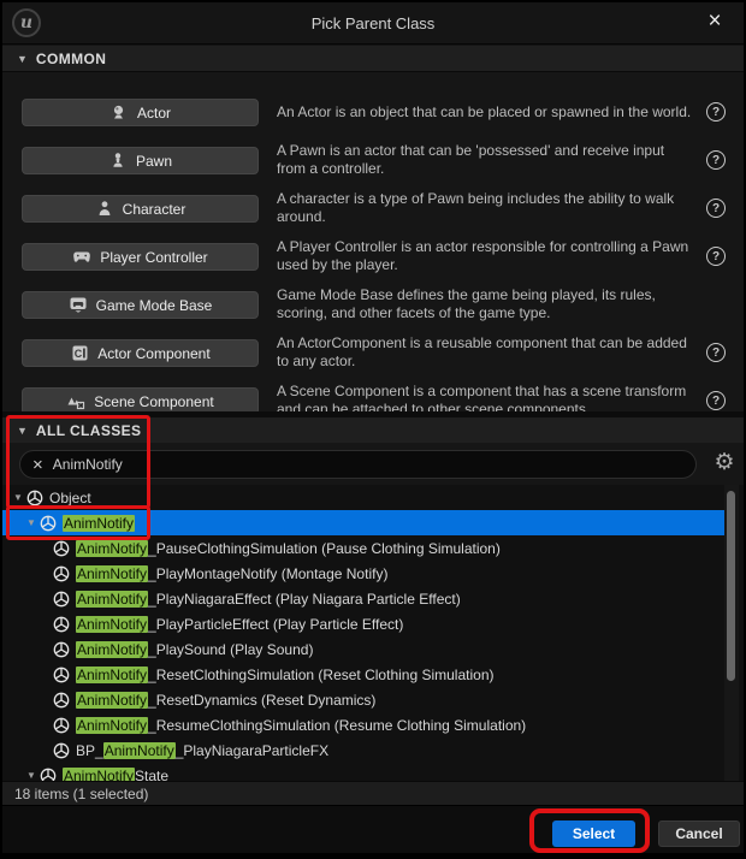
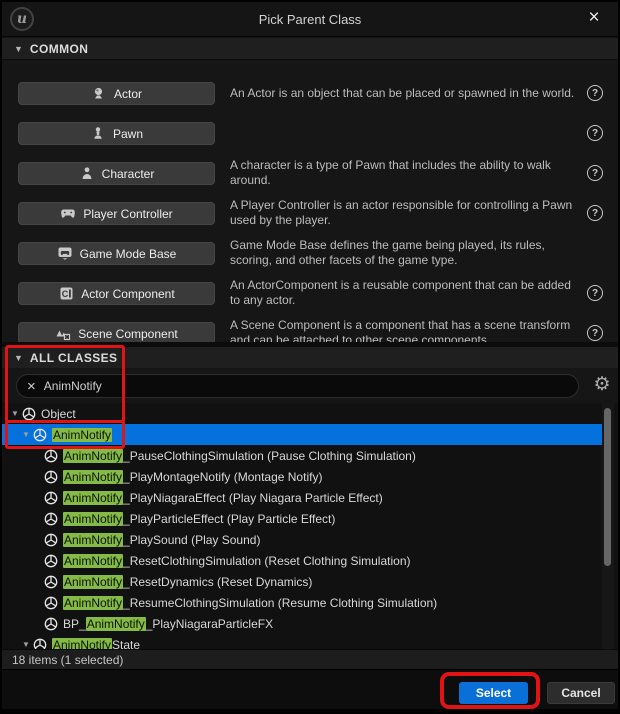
  u
  Pick Parent Class
  ×
  ▼
  COMMON
  Actor
  An Actor is an object that can be placed or spawned in the world.
  ?
  Pawn
- A Pawn is an actor that can be 'possessed' and receive input from a controller.
  ?
  Character
- A character is a type of Pawn being includes the ability to walk around.
+ A character is a type of Pawn that includes the ability to walk around.
  ?
  Player Controller
  A Player Controller is an actor responsible for controlling a Pawn used by the player.
  ?
  Game Mode Base
  Game Mode Base defines the game being played, its rules, scoring, and other facets of the game type.
  C
  Actor Component
  An ActorComponent is a reusable component that can be added to any actor.
  ?
  Scene Component
  A Scene Component is a component that has a scene transform and can be attached to other scene components.
  ?
  ▼
  ALL CLASSES
  ×
  AnimNotify
  ⚙
  ▼
  Object
  ▼
  AnimNotify
  AnimNotify_PauseClothingSimulation (Pause Clothing Simulation)
  AnimNotify_PlayMontageNotify (Montage Notify)
  AnimNotify_PlayNiagaraEffect (Play Niagara Particle Effect)
  AnimNotify_PlayParticleEffect (Play Particle Effect)
  AnimNotify_PlaySound (Play Sound)
  AnimNotify_ResetClothingSimulation (Reset Clothing Simulation)
  AnimNotify_ResetDynamics (Reset Dynamics)
  AnimNotify_ResumeClothingSimulation (Resume Clothing Simulation)
  BP_AnimNotify_PlayNiagaraParticleFX
  ▼
  AnimNotifyState
  18 items (1 selected)
  Select
  Cancel
